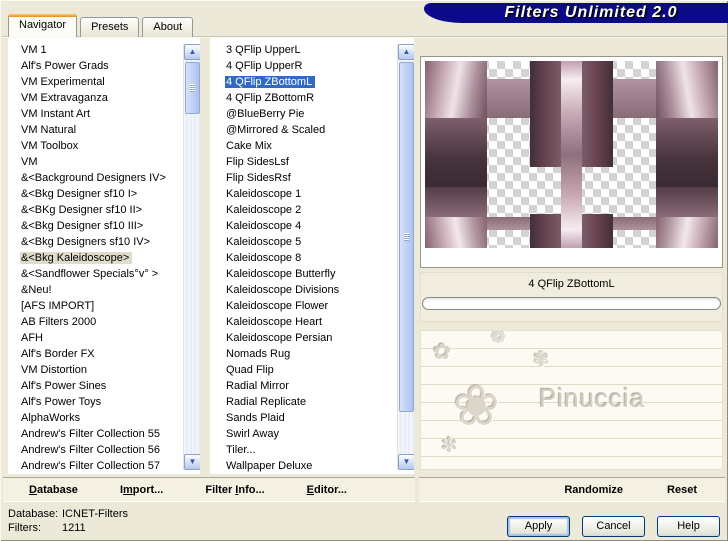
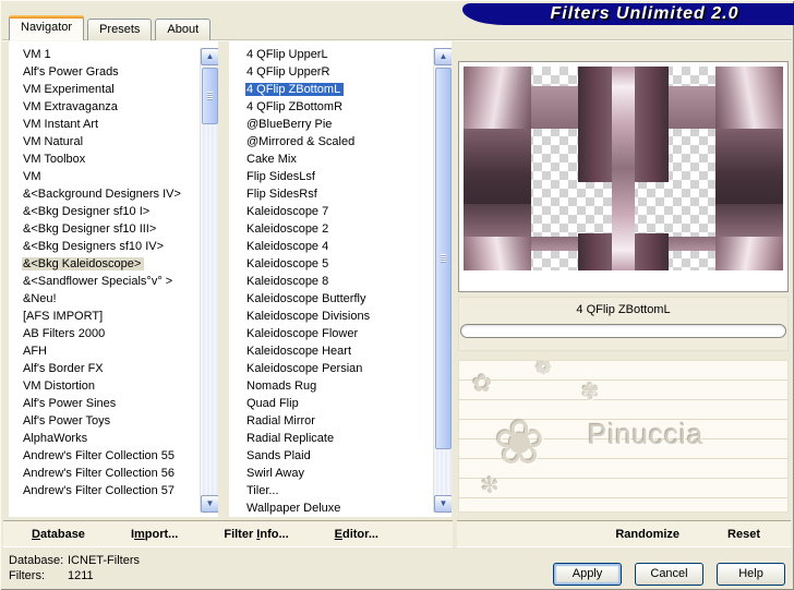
  Filters Unlimited 2.0
  Navigator
  Presets
  About
  VM 1
  Alf's Power Grads
  VM Experimental
  VM Extravaganza
  VM Instant Art
  VM Natural
  VM Toolbox
  VM
  &<Background Designers IV>
  &<Bkg Designer sf10 I>
- &<BKg Designer sf10 II>
  &<Bkg Designer sf10 III>
  &<Bkg Designers sf10 IV>
  &<Bkg Kaleidoscope>
  &<Sandflower Specials°v° >
  &Neu!
  [AFS IMPORT]
  AB Filters 2000
  AFH
  Alf's Border FX
  VM Distortion
  Alf's Power Sines
  Alf's Power Toys
  AlphaWorks
  Andrew's Filter Collection 55
  Andrew's Filter Collection 56
  Andrew's Filter Collection 57
  ▲
  ▼
- 3 QFlip UpperL
+ 4 QFlip UpperL
  4 QFlip UpperR
  4 QFlip ZBottomL
  4 QFlip ZBottomR
  @BlueBerry Pie
  @Mirrored & Scaled
  Cake Mix
  Flip SidesLsf
  Flip SidesRsf
- Kaleidoscope 1
+ Kaleidoscope 7
  Kaleidoscope 2
  Kaleidoscope 4
  Kaleidoscope 5
  Kaleidoscope 8
  Kaleidoscope Butterfly
  Kaleidoscope Divisions
  Kaleidoscope Flower
  Kaleidoscope Heart
  Kaleidoscope Persian
  Nomads Rug
  Quad Flip
  Radial Mirror
  Radial Replicate
  Sands Plaid
  Swirl Away
  Tiler...
  Wallpaper Deluxe
  ▲
  ▼
  4 QFlip ZBottomL
  ❀
  ✿
  ❁
  ✾
  ✻
  Pinuccia
  Database
  Import...
  Filter Info...
  Editor...
  Randomize
  Reset
  Database:
  ICNET-Filters
  Filters:
  1211
  Apply
  Cancel
  Help
